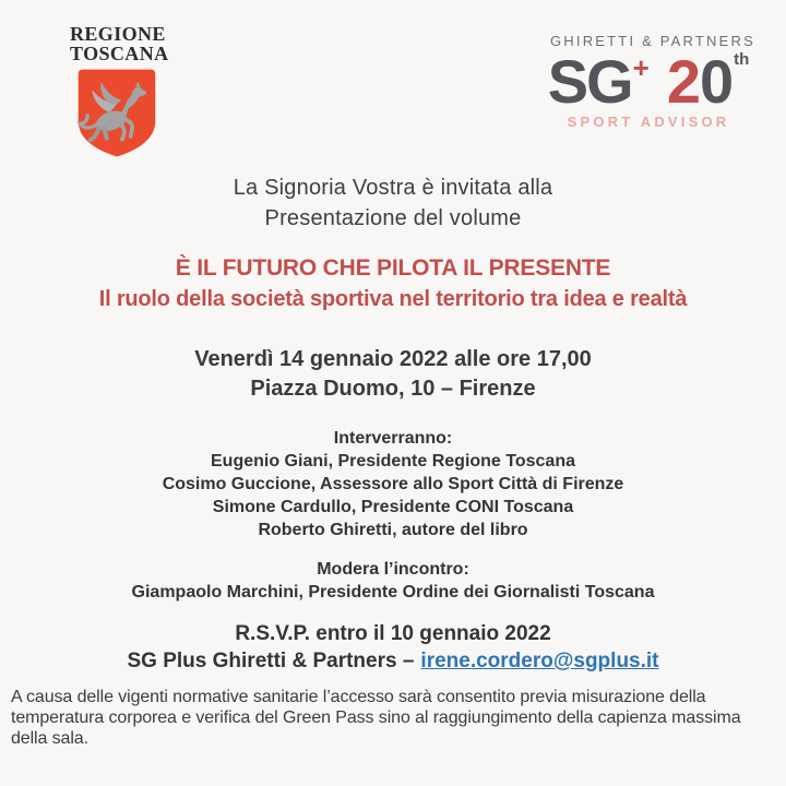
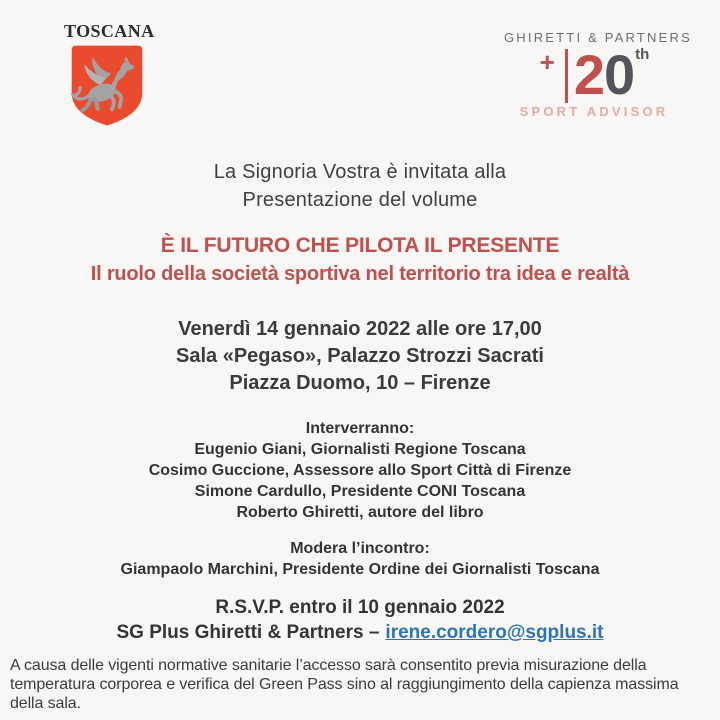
- REGIONE
  TOSCANA
  GHIRETTI & PARTNERS
- SG
  +
  2
  0
  th
  SPORT ADVISOR
  La Signoria Vostra è invitata alla
  Presentazione del volume
  È IL FUTURO CHE PILOTA IL PRESENTE
  Il ruolo della società sportiva nel territorio tra idea e realtà
  Venerdì 14 gennaio 2022 alle ore 17,00
+ Sala «Pegaso», Palazzo Strozzi Sacrati
  Piazza Duomo, 10 – Firenze
  Interverranno:
- Eugenio Giani, Presidente Regione Toscana
+ Eugenio Giani, Giornalisti Regione Toscana
  Cosimo Guccione, Assessore allo Sport Città di Firenze
  Simone Cardullo, Presidente CONI Toscana
  Roberto Ghiretti, autore del libro
  Modera l’incontro:
  Giampaolo Marchini, Presidente Ordine dei Giornalisti Toscana
  R.S.V.P. entro il 10 gennaio 2022
  SG Plus Ghiretti & Partners – irene.cordero@sgplus.it
  A causa delle vigenti normative sanitarie l’accesso sarà consentito previa misurazione della temperatura corporea e verifica del Green Pass sino al raggiungimento della capienza massima della sala.
